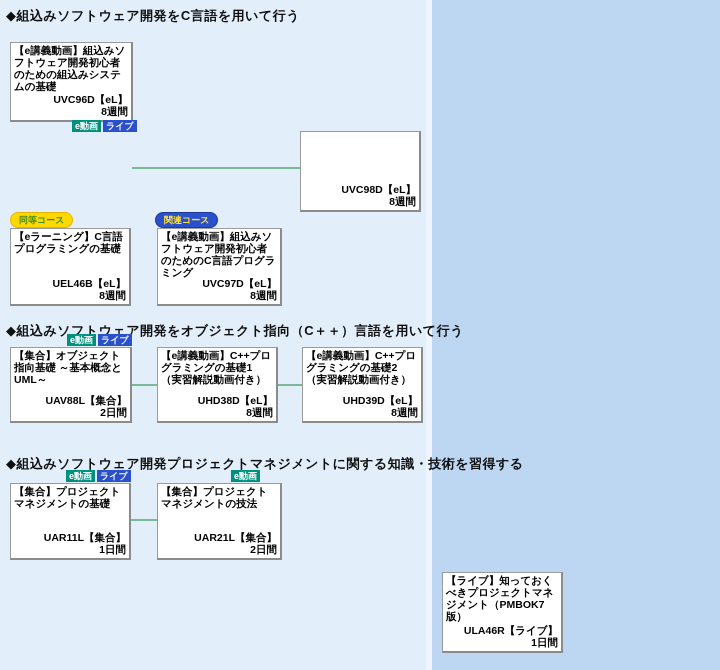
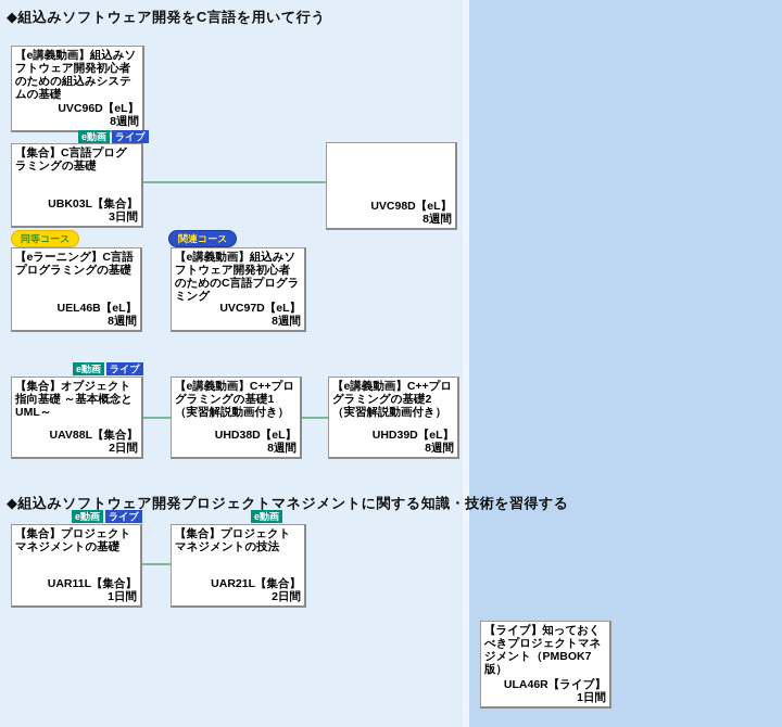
  ◆組込みソフトウェア開発をC言語を用いて行う
  【e講義動画】組込みソフトウェア開発初心者のための組込みシステムの基礎
  UVC96D【eL】
  8週間
  e動画
  ライブ
+ 【集合】C言語プログラミングの基礎
+ UBK03L【集合】
+ 3日間
  UVC98D【eL】
  8週間
  同等コース
  関連コース
  【eラーニング】C言語プログラミングの基礎
  UEL46B【eL】
  8週間
  【e講義動画】組込みソフトウェア開発初心者のためのC言語プログラミング
  UVC97D【eL】
  8週間
- ◆組込みソフトウェア開発をオブジェクト指向（C＋＋）言語を用いて行う
  e動画
  ライブ
  【集合】オブジェクト指向基礎 ～基本概念とUML～
  UAV88L【集合】
  2日間
  【e講義動画】C++プログラミングの基礎1（実習解説動画付き）
  UHD38D【eL】
  8週間
  【e講義動画】C++プログラミングの基礎2（実習解説動画付き）
  UHD39D【eL】
  8週間
  ◆組込みソフトウェア開発プロジェクトマネジメントに関する知識・技術を習得する
  e動画
  ライブ
  e動画
  【集合】プロジェクトマネジメントの基礎
  UAR11L【集合】
  1日間
  【集合】プロジェクトマネジメントの技法
  UAR21L【集合】
  2日間
  【ライブ】知っておくべきプロジェクトマネジメント（PMBOK7版）
  ULA46R【ライブ】
  1日間
